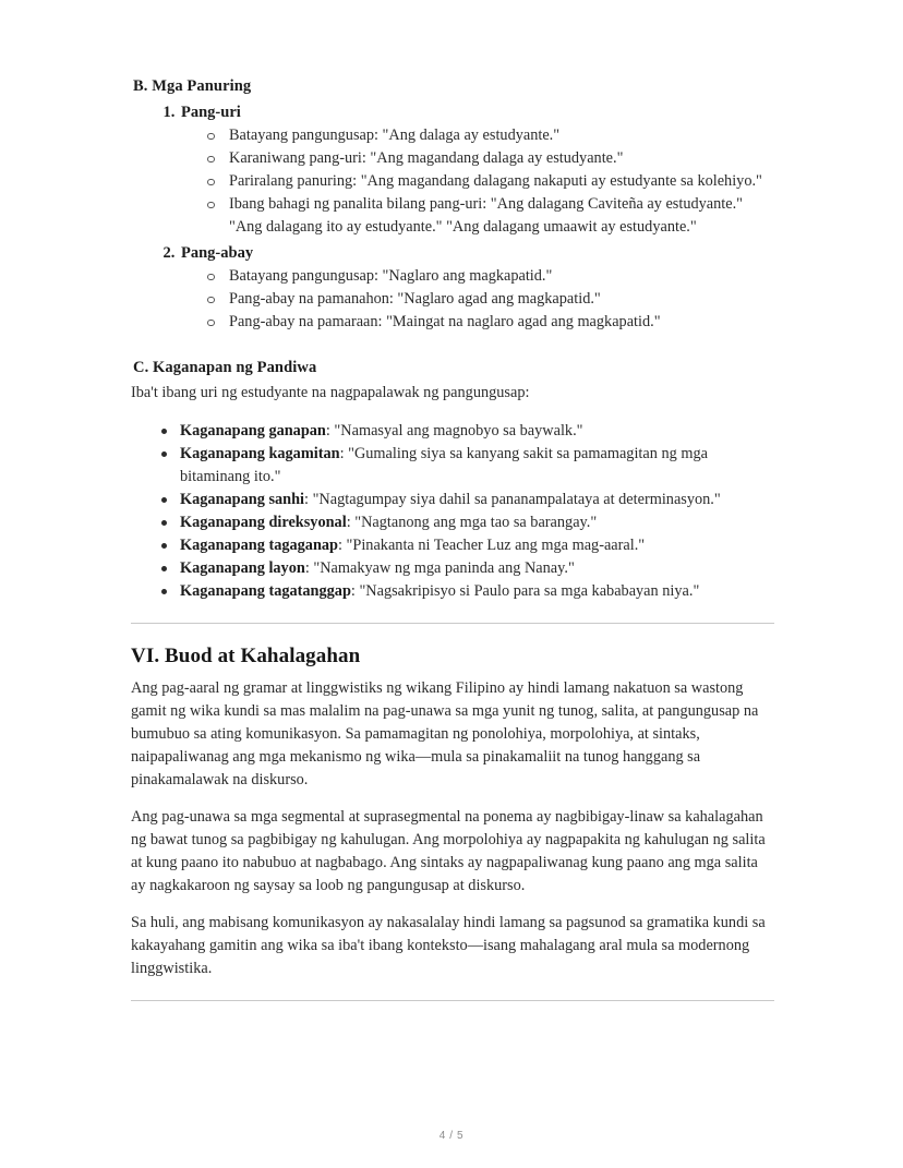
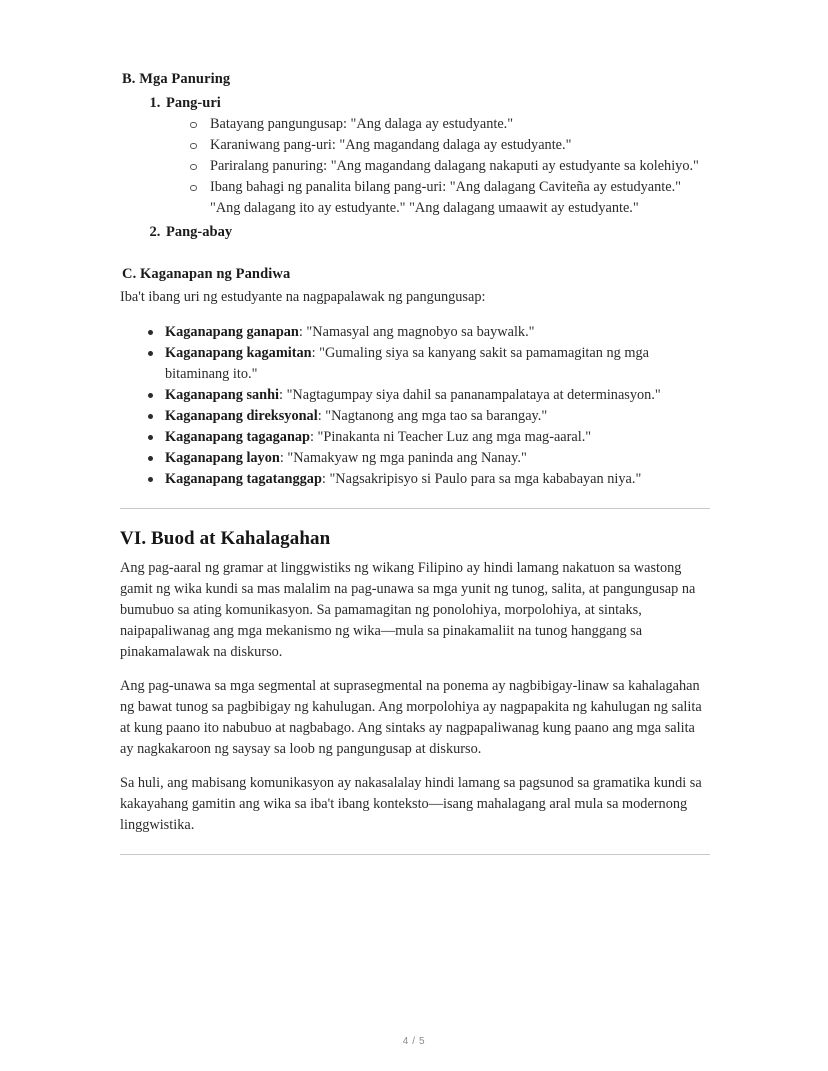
  B. Mga Panuring
  Pang-uri
  Batayang pangungusap: "Ang dalaga ay estudyante."
  Karaniwang pang-uri: "Ang magandang dalaga ay estudyante."
  Pariralang panuring: "Ang magandang dalagang nakaputi ay estudyante sa kolehiyo."
  Ibang bahagi ng panalita bilang pang-uri: "Ang dalagang Caviteña ay estudyante." "Ang dalagang ito ay estudyante." "Ang dalagang umaawit ay estudyante."
  Pang-abay
- Batayang pangungusap: "Naglaro ang magkapatid."
- Pang-abay na pamanahon: "Naglaro agad ang magkapatid."
- Pang-abay na pamaraan: "Maingat na naglaro agad ang magkapatid."
  C. Kaganapan ng Pandiwa
  Iba't ibang uri ng estudyante na nagpapalawak ng pangungusap:
  Kaganapang ganapan: "Namasyal ang magnobyo sa baywalk."
  Kaganapang kagamitan: "Gumaling siya sa kanyang sakit sa pamamagitan ng mga bitaminang ito."
  Kaganapang sanhi: "Nagtagumpay siya dahil sa pananampalataya at determinasyon."
  Kaganapang direksyonal: "Nagtanong ang mga tao sa barangay."
  Kaganapang tagaganap: "Pinakanta ni Teacher Luz ang mga mag-aaral."
  Kaganapang layon: "Namakyaw ng mga paninda ang Nanay."
  Kaganapang tagatanggap: "Nagsakripisyo si Paulo para sa mga kababayan niya."
  VI. Buod at Kahalagahan
  Ang pag-aaral ng gramar at linggwistiks ng wikang Filipino ay hindi lamang nakatuon sa wastong gamit ng wika kundi sa mas malalim na pag-unawa sa mga yunit ng tunog, salita, at pangungusap na bumubuo sa ating komunikasyon. Sa pamamagitan ng ponolohiya, morpolohiya, at sintaks, naipapaliwanag ang mga mekanismo ng wika—mula sa pinakamaliit na tunog hanggang sa pinakamalawak na diskurso.
  Ang pag-unawa sa mga segmental at suprasegmental na ponema ay nagbibigay-linaw sa kahalagahan ng bawat tunog sa pagbibigay ng kahulugan. Ang morpolohiya ay nagpapakita ng kahulugan ng salita at kung paano ito nabubuo at nagbabago. Ang sintaks ay nagpapaliwanag kung paano ang mga salita ay nagkakaroon ng saysay sa loob ng pangungusap at diskurso.
  Sa huli, ang mabisang komunikasyon ay nakasalalay hindi lamang sa pagsunod sa gramatika kundi sa kakayahang gamitin ang wika sa iba't ibang konteksto—isang mahalagang aral mula sa modernong linggwistika.
  4 / 5
